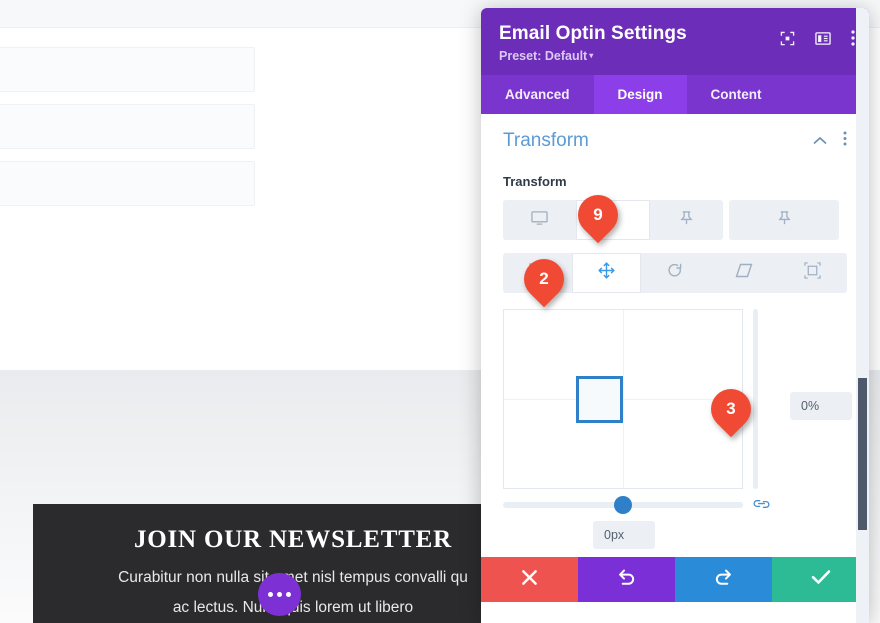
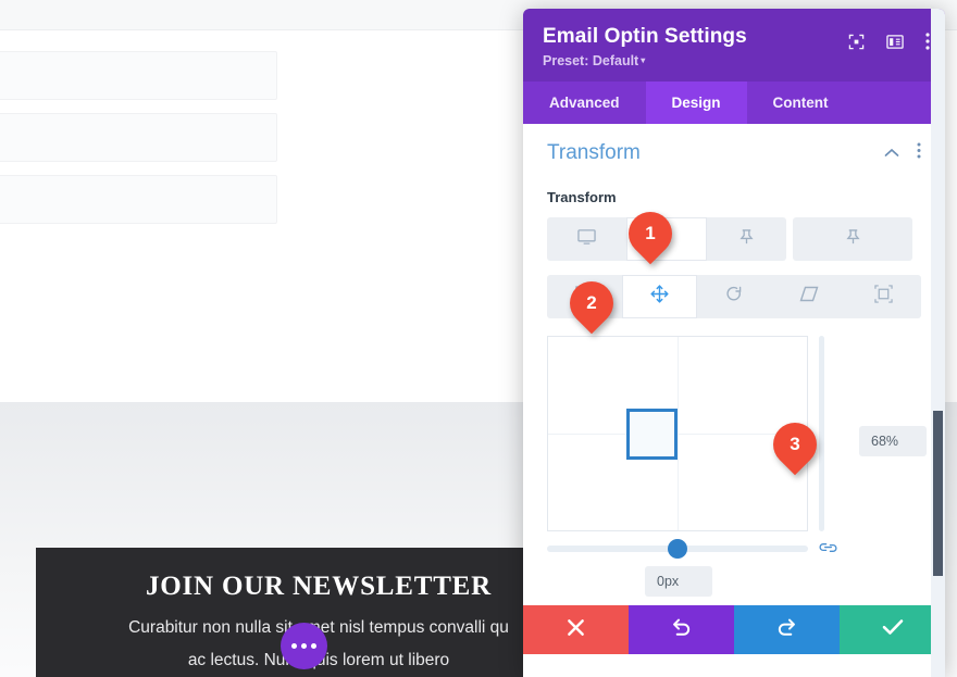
  JOIN OUR NEWSLETTER
  Curabitur non nulla siet nisl tempus convalli qu
  ac lectus. Nuis lorem ut libero
  Email Optin Settings
  Preset: Default ▾
  Advanced
  Design
  Content
  Transform
  Transform
- 0%
+ 68%
  0px
- 9
+ 1
  2
  3
